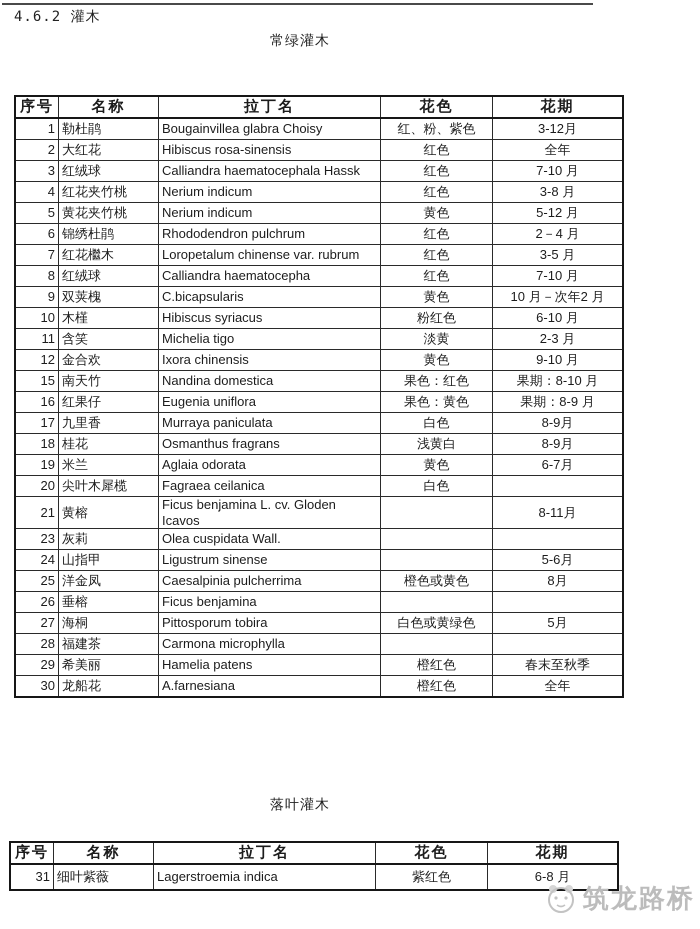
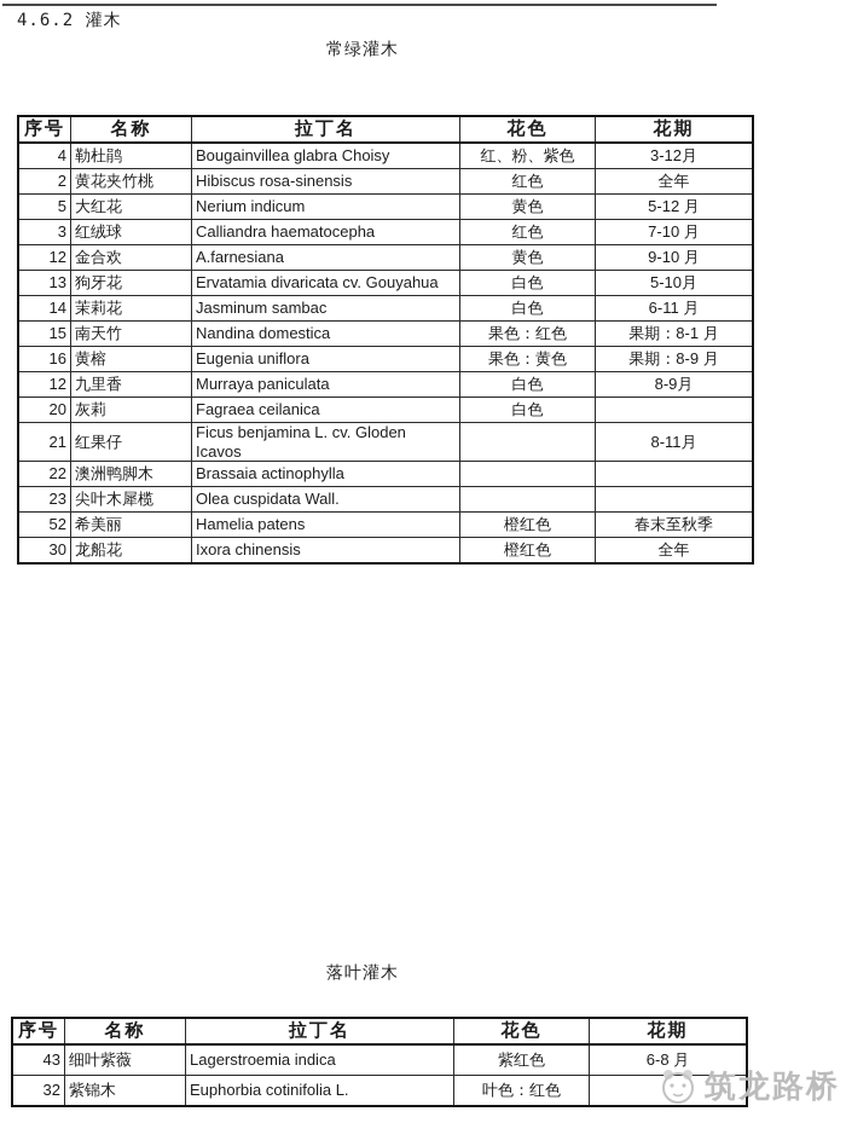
  4.6.2 灌木
  常绿灌木
  序号	名称	拉丁名	花色	花期
- 1	勒杜鹃	Bougainvillea glabra Choisy	红、粉、紫色	3-12月
+ 4	勒杜鹃	Bougainvillea glabra Choisy	红、粉、紫色	3-12月
- 2	大红花	Hibiscus rosa-sinensis	红色	全年
+ 2	黄花夹竹桃	Hibiscus rosa-sinensis	红色	全年
- 3	红绒球	Calliandra haematocephala Hassk	红色	7-10 月
- 4	红花夹竹桃	Nerium indicum	红色	3-8 月
- 5	黄花夹竹桃	Nerium indicum	黄色	5-12 月
+ 5	大红花	Nerium indicum	黄色	5-12 月
- 6	锦绣杜鹃	Rhododendron pulchrum	红色	2－4 月
- 7	红花檵木	Loropetalum chinense var. rubrum	红色	3-5 月
- 8	红绒球	Calliandra haematocepha	红色	7-10 月
+ 3	红绒球	Calliandra haematocepha	红色	7-10 月
- 9	双荚槐	C.bicapsularis	黄色	10 月－次年2 月
- 10	木槿	Hibiscus syriacus	粉红色	6-10 月
- 11	含笑	Michelia tigo	淡黄	2-3 月
- 12	金合欢	Ixora chinensis	黄色	9-10 月
+ 12	金合欢	A.farnesiana	黄色	9-10 月
+ 13	狗牙花	Ervatamia divaricata cv. Gouyahua	白色	5-10月
+ 14	茉莉花	Jasminum sambac	白色	6-11 月
- 15	南天竹	Nandina domestica	果色：红色	果期：8-10 月
+ 15	南天竹	Nandina domestica	果色：红色	果期：8-1 月
- 16	红果仔	Eugenia uniflora	果色：黄色	果期：8-9 月
+ 16	黄榕	Eugenia uniflora	果色：黄色	果期：8-9 月
- 17	九里香	Murraya paniculata	白色	8-9月
+ 12	九里香	Murraya paniculata	白色	8-9月
- 18	桂花	Osmanthus fragrans	浅黄白	8-9月
- 19	米兰	Aglaia odorata	黄色	6-7月
- 20	尖叶木犀榄	Fagraea ceilanica	白色
+ 20	灰莉	Fagraea ceilanica	白色
- 21	黄榕	Ficus benjamina L. cv. Gloden Icavos		8-11月
+ 21	红果仔	Ficus benjamina L. cv. Gloden Icavos		8-11月
+ 22	澳洲鸭脚木	Brassaia actinophylla
- 23	灰莉	Olea cuspidata Wall.
+ 23	尖叶木犀榄	Olea cuspidata Wall.
- 24	山指甲	Ligustrum sinense		5-6月
- 25	洋金凤	Caesalpinia pulcherrima	橙色或黄色	8月
- 26	垂榕	Ficus benjamina
- 27	海桐	Pittosporum tobira	白色或黄绿色	5月
- 28	福建茶	Carmona microphylla
- 29	希美丽	Hamelia patens	橙红色	春末至秋季
+ 52	希美丽	Hamelia patens	橙红色	春末至秋季
- 30	龙船花	A.farnesiana	橙红色	全年
+ 30	龙船花	Ixora chinensis	橙红色	全年
  落叶灌木
  序号	名称	拉丁名	花色	花期
- 31	细叶紫薇	Lagerstroemia indica	紫红色	6-8 月
+ 43	细叶紫薇	Lagerstroemia indica	紫红色	6-8 月
+ 32	紫锦木	Euphorbia cotinifolia L.	叶色：红色
  筑龙路桥
